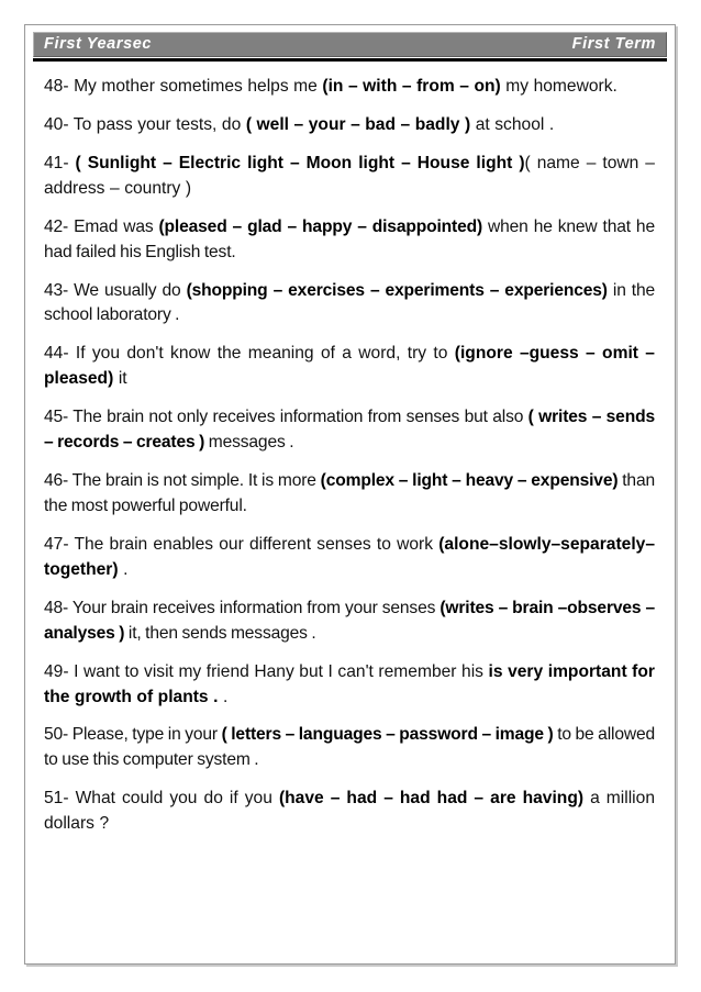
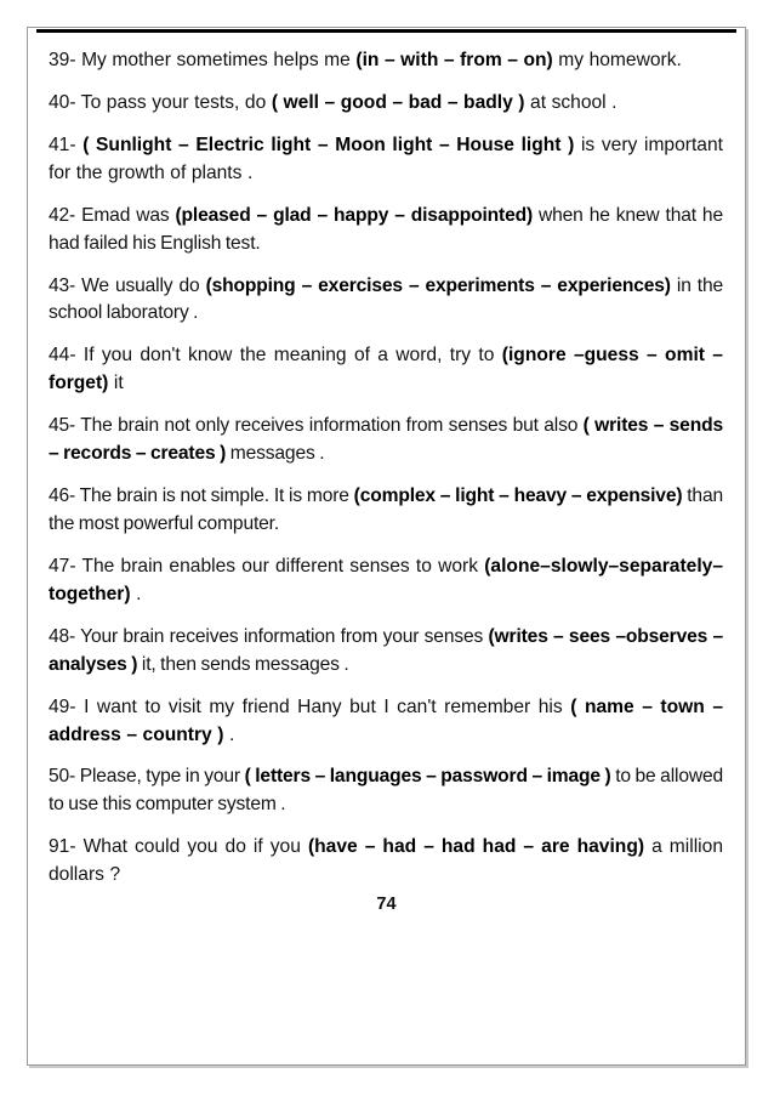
- First Yearsec
- First Term
- 48- My mother sometimes helps me (in – with – from – on) my homework.
+ 39- My mother sometimes helps me (in – with – from – on) my homework.
- 40- To pass your tests, do ( well – your – bad – badly ) at school .
+ 40- To pass your tests, do ( well – good – bad – badly ) at school .
- 41- ( Sunlight – Electric light – Moon light – House light )( name – town – address – country )
+ 41- ( Sunlight – Electric light – Moon light – House light ) is very important for the growth of plants .
  42- Emad was (pleased – glad – happy – disappointed) when he knew that he had failed his English test.
  43- We usually do (shopping – exercises – experiments – experiences) in the school laboratory .
- 44- If you don't know the meaning of a word, try to (ignore –guess – omit – pleased) it
+ 44- If you don't know the meaning of a word, try to (ignore –guess – omit – forget) it
  45- The brain not only receives information from senses but also ( writes – sends – records – creates ) messages .
- 46- The brain is not simple. It is more (complex – light – heavy – expensive) than the most powerful powerful.
+ 46- The brain is not simple. It is more (complex – light – heavy – expensive) than the most powerful computer.
  47- The brain enables our different senses to work (alone–slowly–separately–together) .
- 48- Your brain receives information from your senses (writes – brain –observes – analyses ) it, then sends messages .
+ 48- Your brain receives information from your senses (writes – sees –observes – analyses ) it, then sends messages .
- 49- I want to visit my friend Hany but I can't remember his is very important for the growth of plants . .
+ 49- I want to visit my friend Hany but I can't remember his ( name – town – address – country ) .
  50- Please, type in your ( letters – languages – password – image ) to be allowed to use this computer system .
- 51- What could you do if you (have – had – had had – are having) a million dollars ?
+ 91- What could you do if you (have – had – had had – are having) a million dollars ?
+ 74
